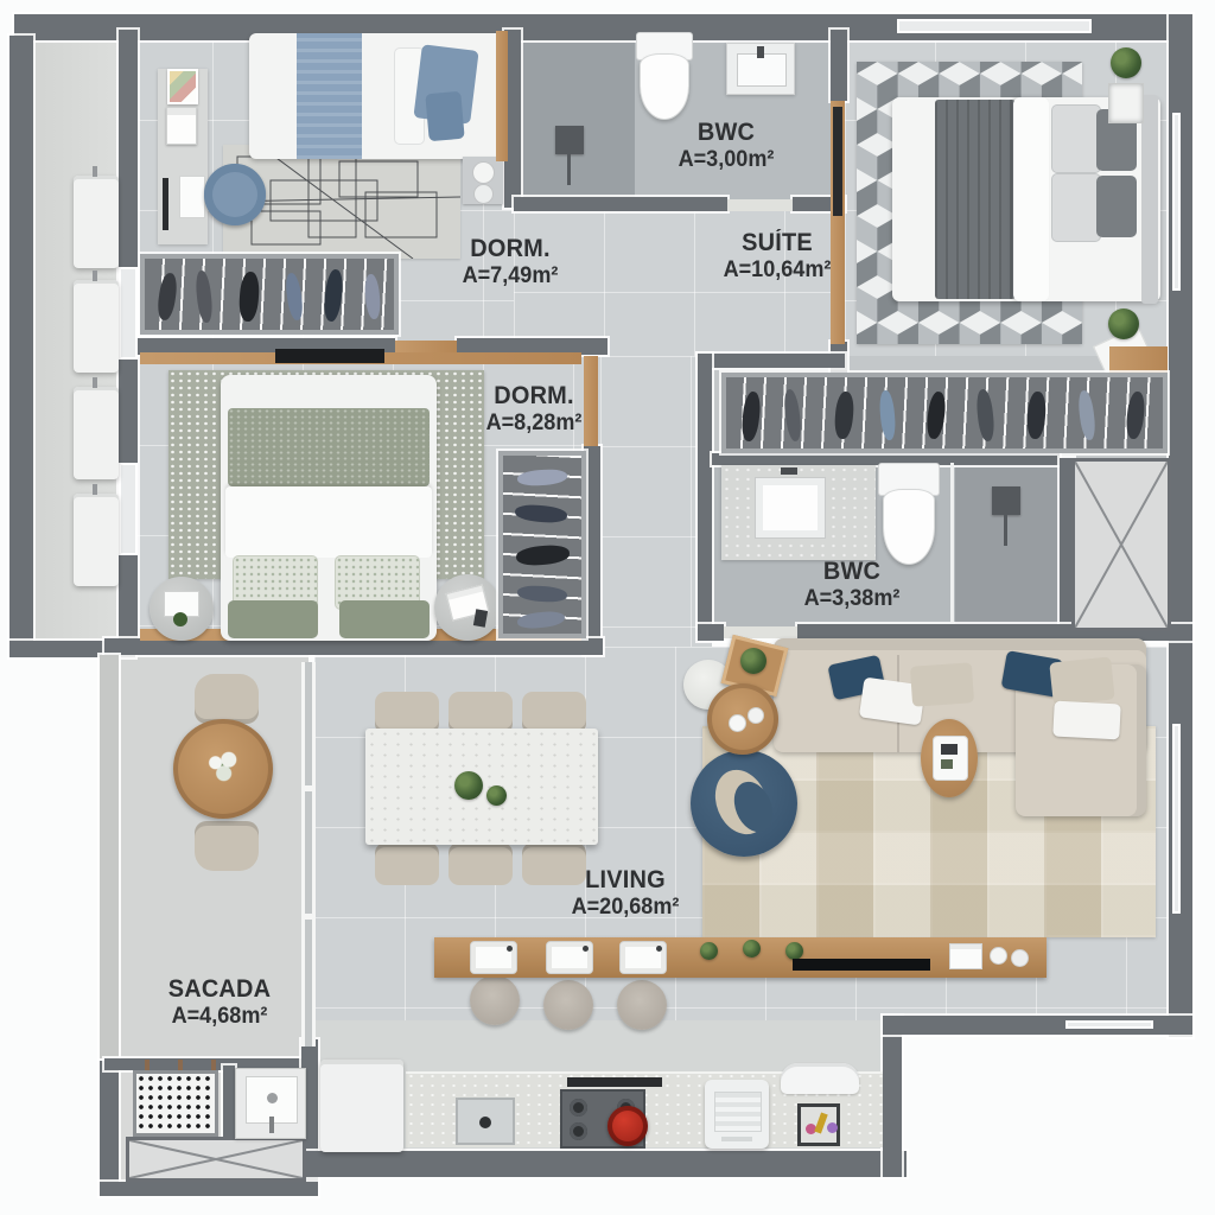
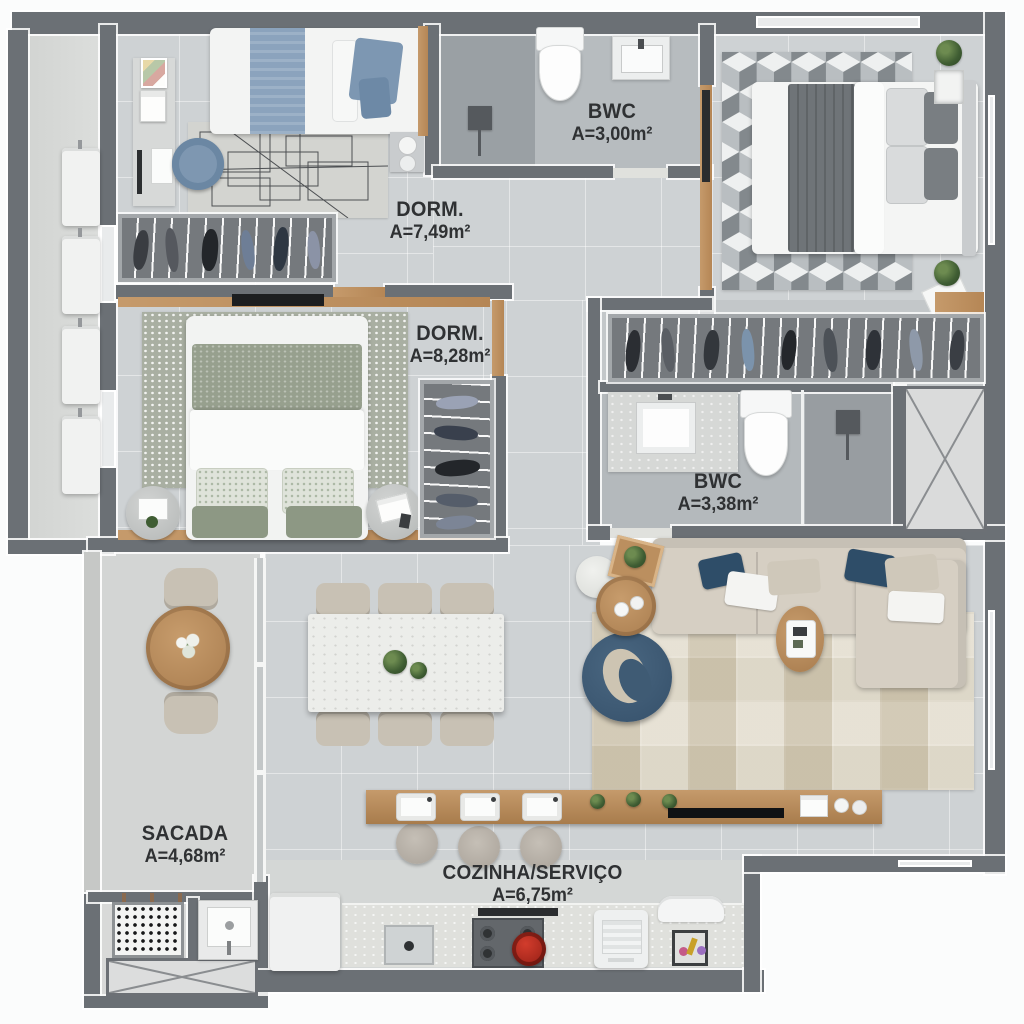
  DORM.
  A=7,49m²
  BWC
  A=3,00m²
- SUÍTE
- A=10,64m²
  DORM.
  A=8,28m²
  BWC
  A=3,38m²
- LIVING
- A=20,68m²
  SACADA
  A=4,68m²
+ COZINHA/SERVIÇO
+ A=6,75m²
